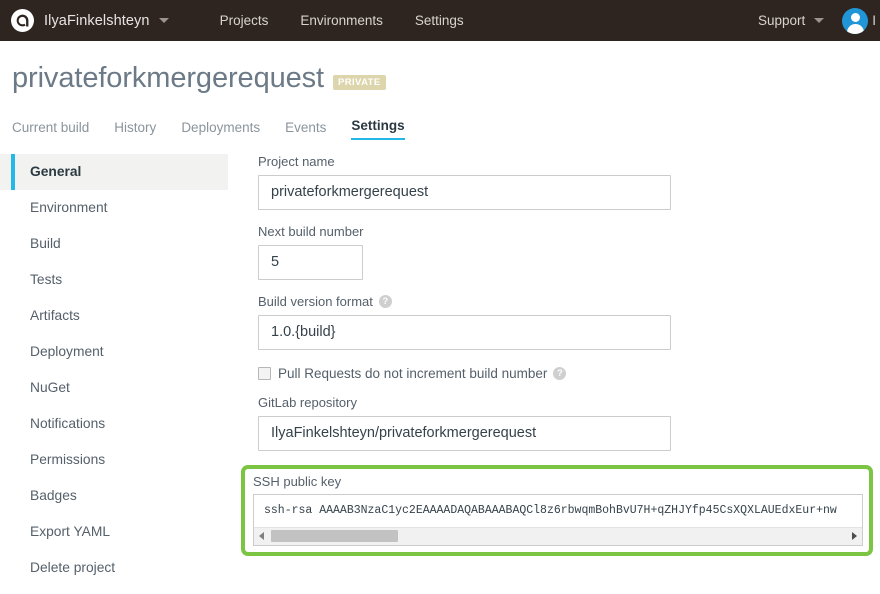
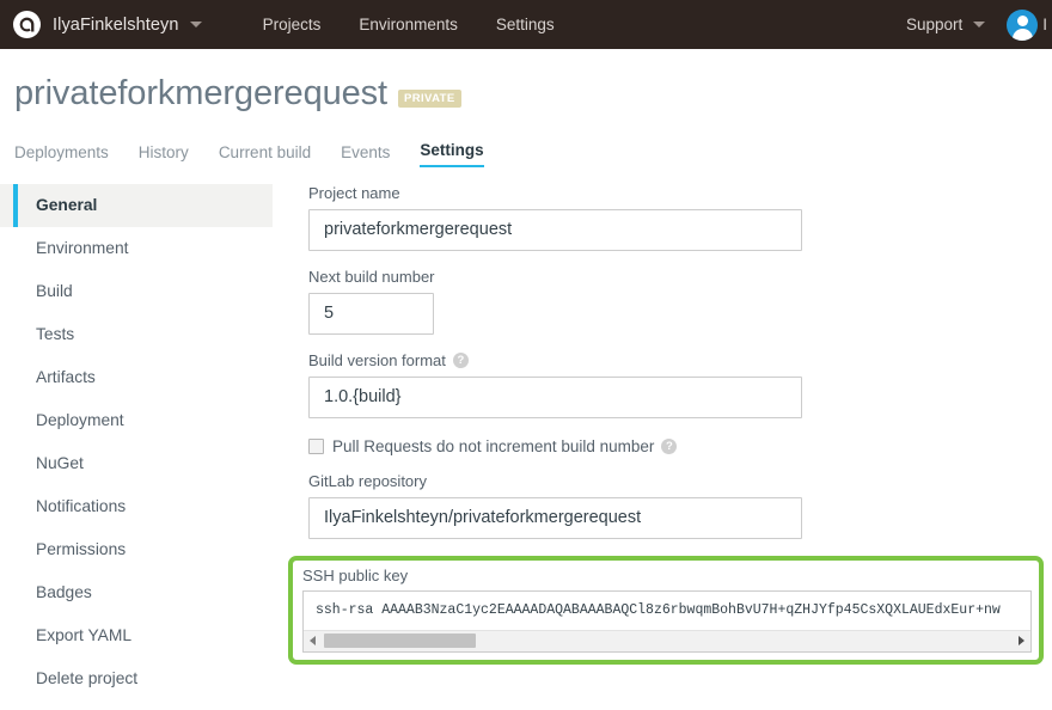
  IlyaFinkelshteyn
  Projects
  Environments
  Settings
  Support
  I
  privateforkmergerequest PRIVATE
- Current build
+ Deployments
  History
- Deployments
+ Current build
  Events
  Settings
  General
  Environment
  Build
  Tests
  Artifacts
  Deployment
  NuGet
  Notifications
  Permissions
  Badges
  Export YAML
  Delete project
  Project name
  privateforkmergerequest
  Next build number
  5
  Build version format
  ?
  1.0.{build}
  Pull Requests do not increment build number
  ?
  GitLab repository
  IlyaFinkelshteyn/privateforkmergerequest
  SSH public key
  ssh-rsa AAAAB3NzaC1yc2EAAAADAQABAAABAQCl8z6rbwqmBohBvU7H+qZHJYfp45CsXQXLAUEdxEur+nw
